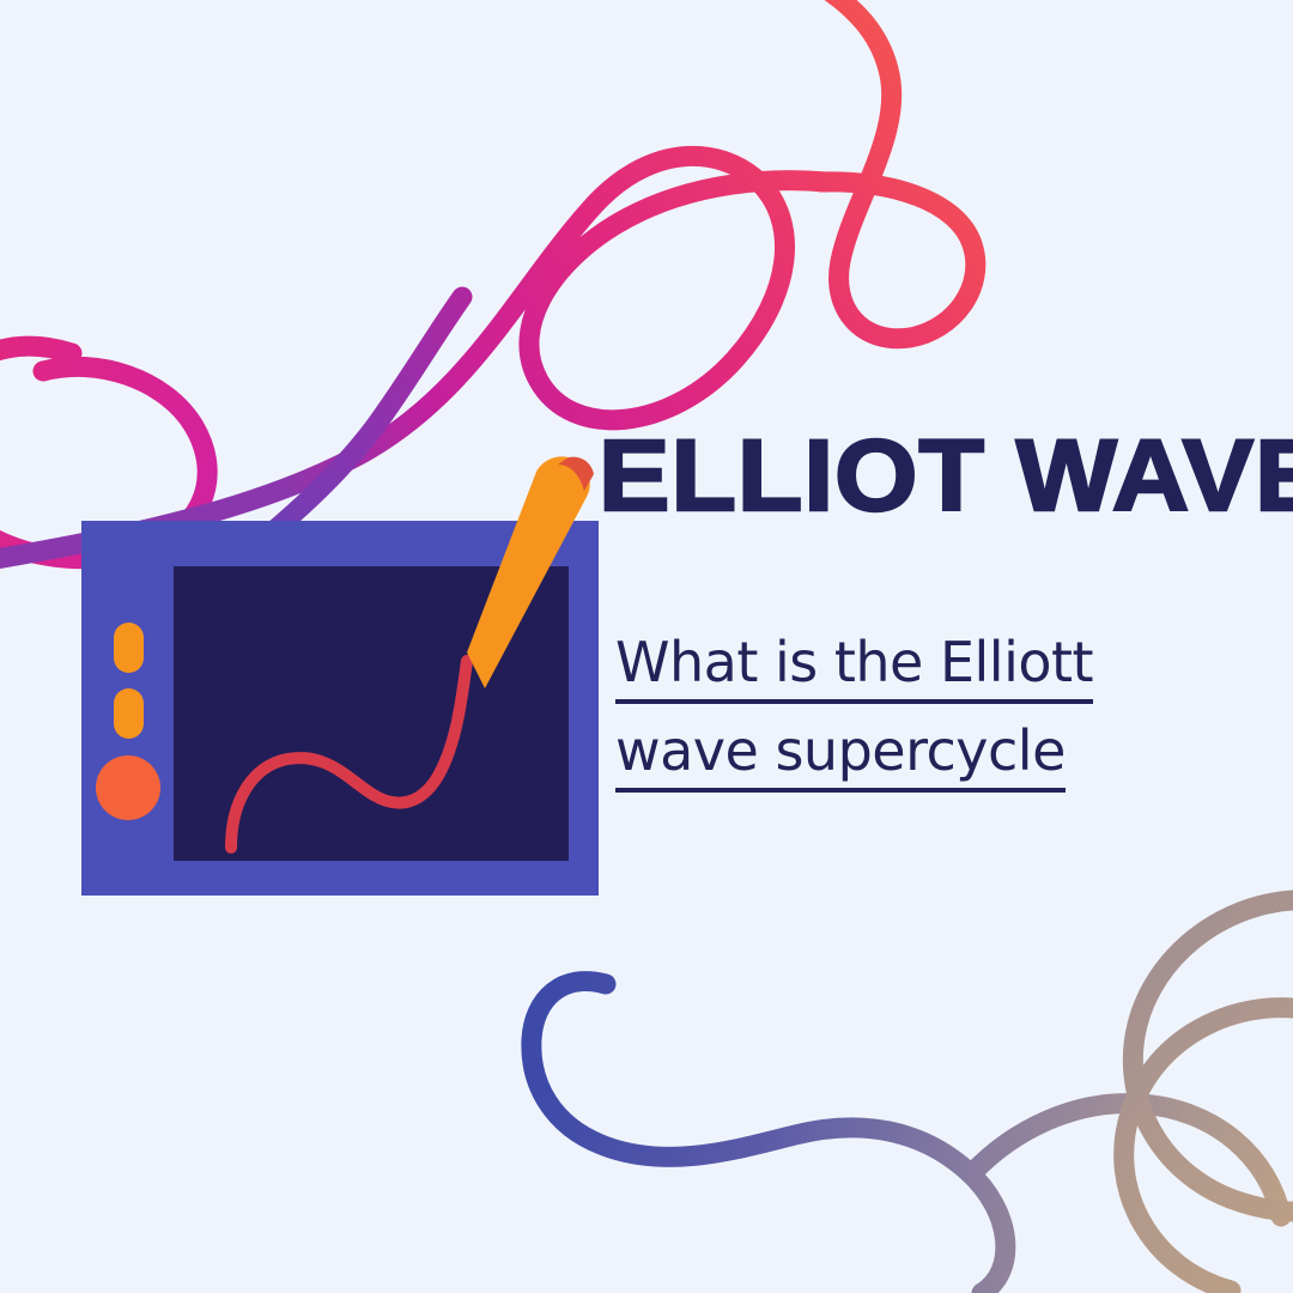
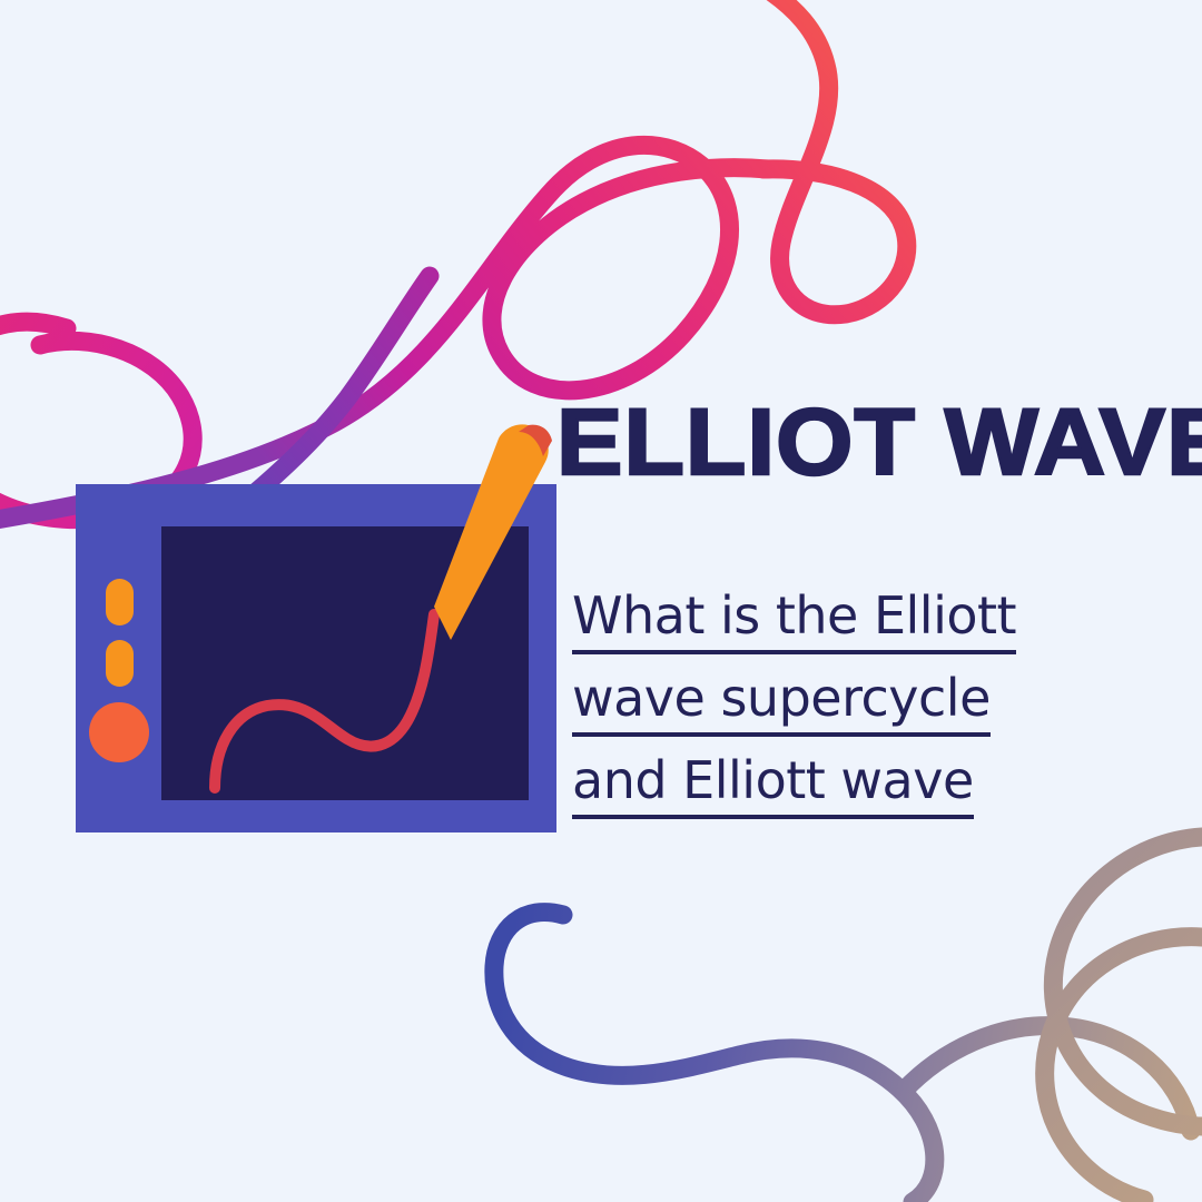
  ELLIOT WAVE
  What is the Elliott
  wave supercycle
+ and Elliott wave
